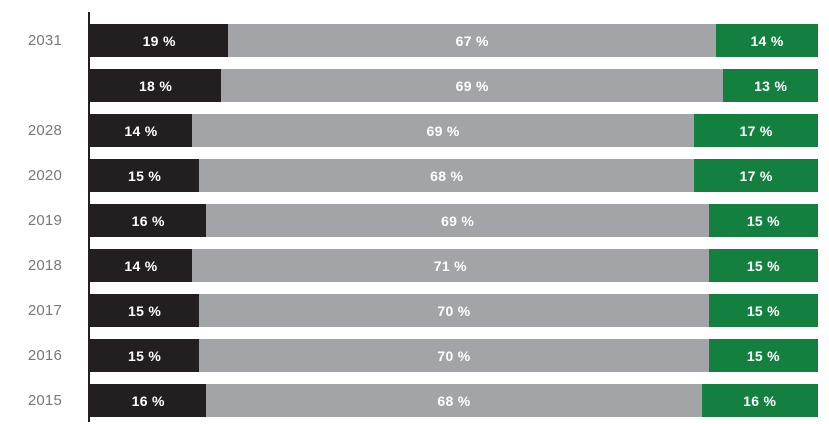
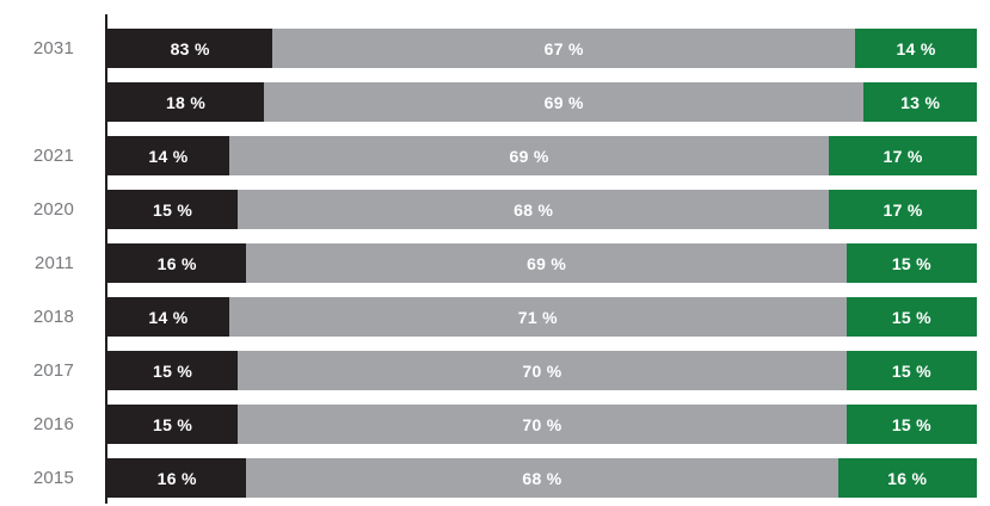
  2031
- 19 %
+ 83 %
  67 %
  14 %
  18 %
  69 %
  13 %
- 2028
+ 2021
  14 %
  69 %
  17 %
  2020
  15 %
  68 %
  17 %
- 2019
+ 2011
  16 %
  69 %
  15 %
  2018
  14 %
  71 %
  15 %
  2017
  15 %
  70 %
  15 %
  2016
  15 %
  70 %
  15 %
  2015
  16 %
  68 %
  16 %
